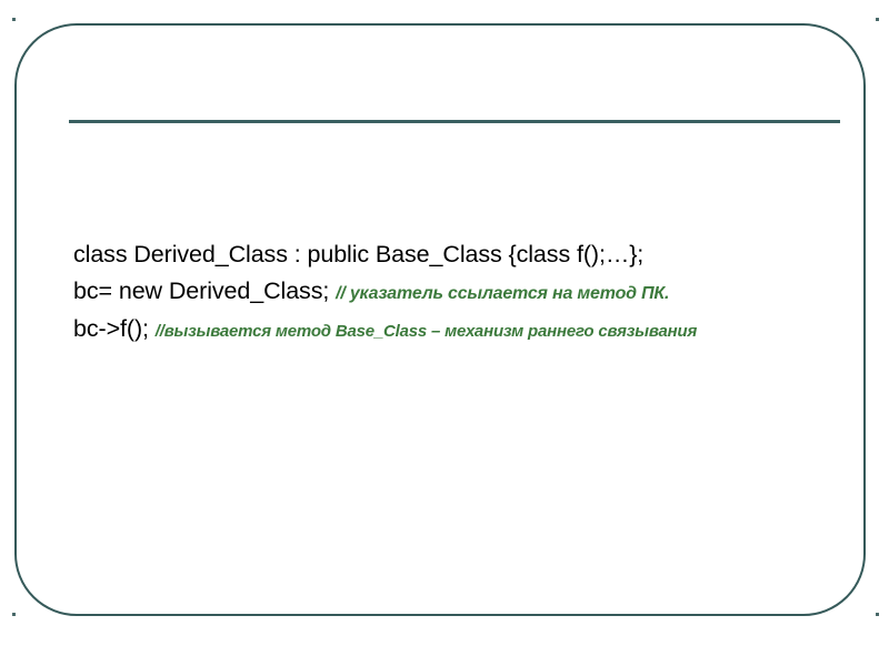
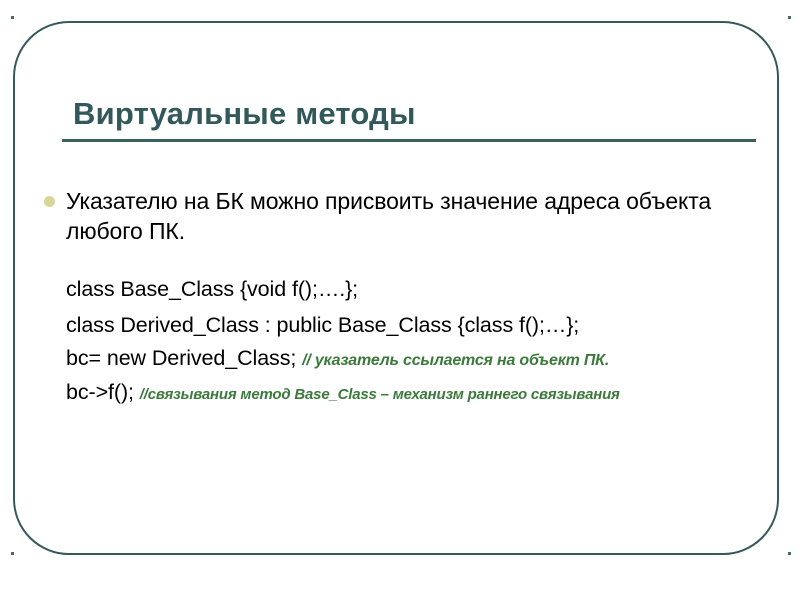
+ Виртуальные методы
+ Указателю на БК можно присвоить значение адреса объекта любого ПК.
+ class Base_Class {void f();….};
  class Derived_Class : public Base_Class {class f();…};
- bc= new Derived_Class; // указатель ссылается на метод ПК.
+ bc= new Derived_Class; // указатель ссылается на объект ПК.
- bc->f(); //вызывается метод Base_Class – механизм раннего связывания
+ bc->f(); //связывания метод Base_Class – механизм раннего связывания
